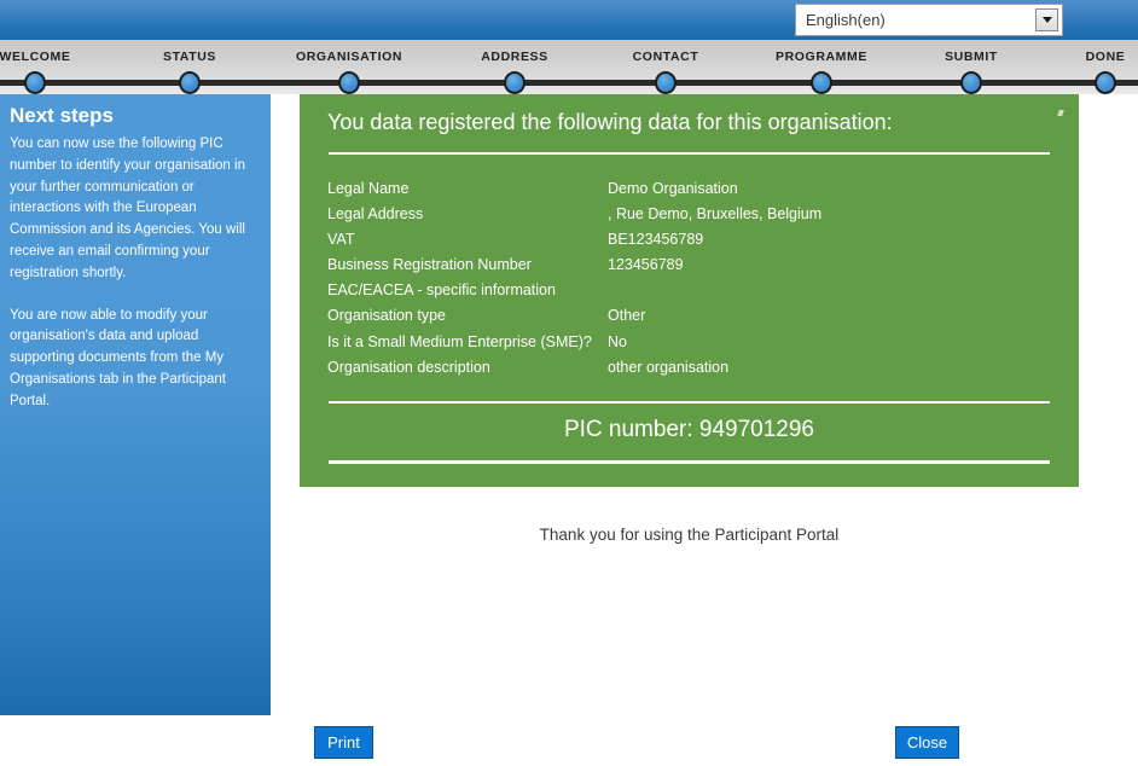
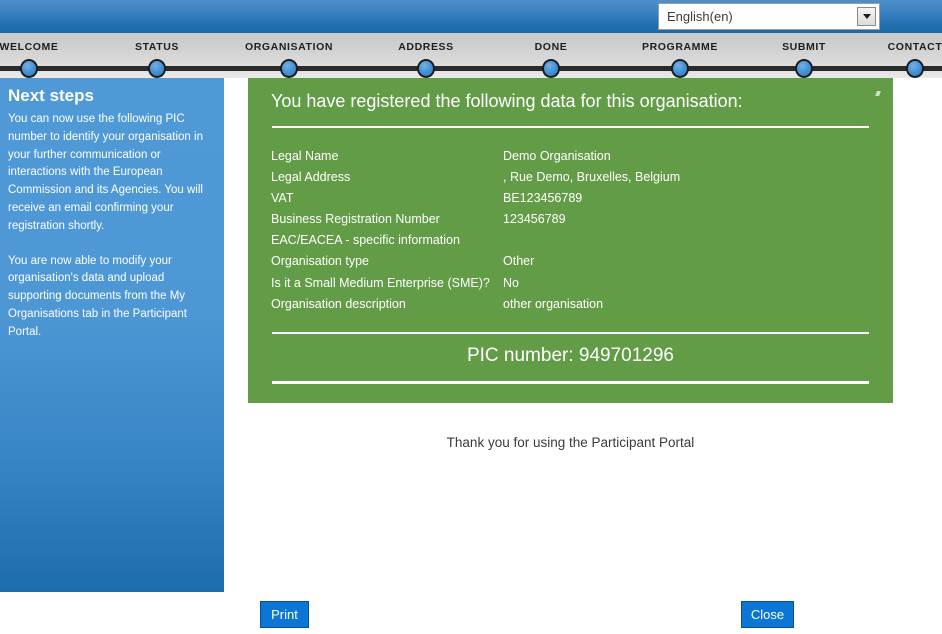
  English(en)
  WELCOME
  STATUS
  ORGANISATION
  ADDRESS
- CONTACT
+ DONE
  PROGRAMME
  SUBMIT
- DONE
+ CONTACT
  Next steps
  You can now use the following PIC number to identify your organisation in your further communication or interactions with the European Commission and its Agencies. You will receive an email confirming your registration shortly.
  You are now able to modify your organisation's data and upload supporting documents from the My Organisations tab in the Participant Portal.
- You data registered the following data for this organisation:
+ You have registered the following data for this organisation:
  Legal Name	Demo Organisation
  Legal Address	, Rue Demo, Bruxelles, Belgium
  VAT	BE123456789
  Business Registration Number	123456789
  EAC/EACEA - specific information
  Organisation type	Other
  Is it a Small Medium Enterprise (SME)?	No
  Organisation description	other organisation
  PIC number: 949701296
  Thank you for using the Participant Portal
  Print
  Close
